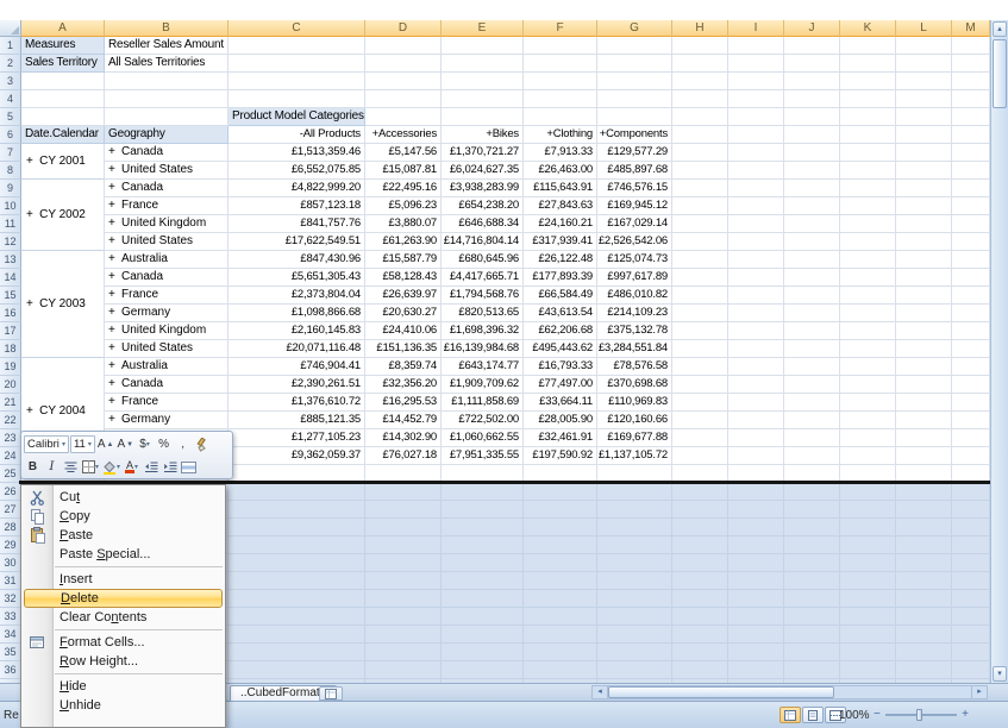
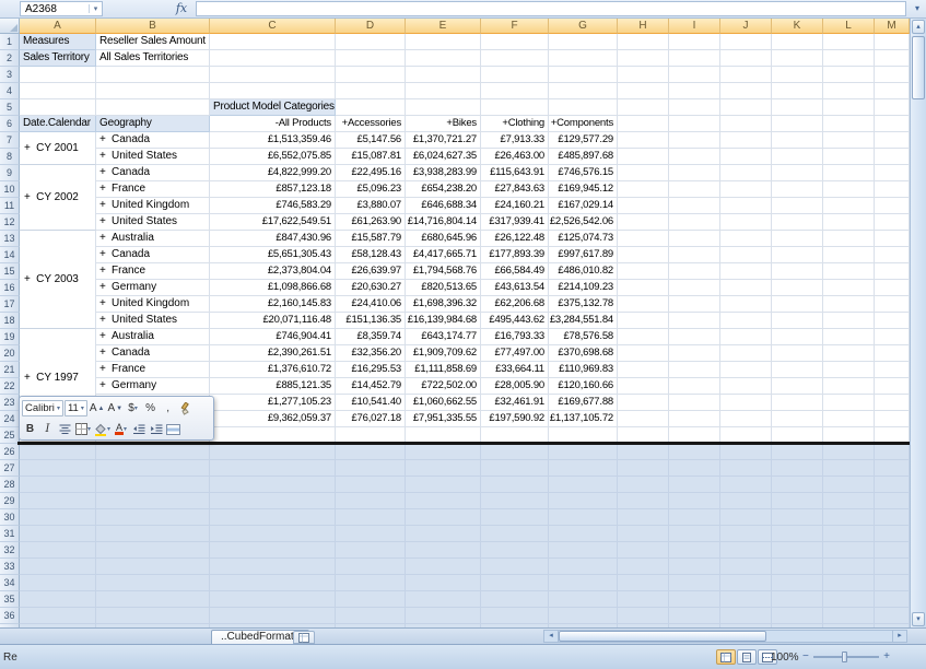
+ A2368
+ fx
+ ▾
  A
  B
  C
  D
  E
  F
  G
  H
  I
  J
  K
  L
  M
  1
  2
  3
  4
  5
  6
  7
  8
  9
  10
  11
  12
  13
  14
  15
  16
  17
  18
  19
  20
  21
  22
  23
  24
  25
  26
  27
  28
  29
  30
  31
  32
  33
  34
  35
  36
  Measures
  Reseller Sales Amount
  Sales Territory
  All Sales Territories
  Product Model Categories
  Date.Calendar
  Geography
  -All Products
  +Accessories
  +Bikes
  +Clothing
  +Components
  + Canada
  £1,513,359.46
  £5,147.56
  £1,370,721.27
  £7,913.33
  £129,577.29
  + United States
  £6,552,075.85
  £15,087.81
  £6,024,627.35
  £26,463.00
  £485,897.68
  + Canada
  £4,822,999.20
  £22,495.16
  £3,938,283.99
  £115,643.91
  £746,576.15
  + France
  £857,123.18
  £5,096.23
  £654,238.20
  £27,843.63
  £169,945.12
  + United Kingdom
- £841,757.76
+ £746,583.29
  £3,880.07
  £646,688.34
  £24,160.21
  £167,029.14
  + United States
  £17,622,549.51
  £61,263.90
  £14,716,804.14
  £317,939.41
  £2,526,542.06
  + Australia
  £847,430.96
  £15,587.79
  £680,645.96
  £26,122.48
  £125,074.73
  + Canada
  £5,651,305.43
  £58,128.43
  £4,417,665.71
  £177,893.39
  £997,617.89
  + France
  £2,373,804.04
  £26,639.97
  £1,794,568.76
  £66,584.49
  £486,010.82
  + Germany
  £1,098,866.68
  £20,630.27
  £820,513.65
  £43,613.54
  £214,109.23
  + United Kingdom
  £2,160,145.83
  £24,410.06
  £1,698,396.32
  £62,206.68
  £375,132.78
  + United States
  £20,071,116.48
  £151,136.35
  £16,139,984.68
  £495,443.62
  £3,284,551.84
  + Australia
  £746,904.41
  £8,359.74
  £643,174.77
  £16,793.33
  £78,576.58
  + Canada
  £2,390,261.51
  £32,356.20
  £1,909,709.62
  £77,497.00
  £370,698.68
  + France
  £1,376,610.72
  £16,295.53
  £1,111,858.69
  £33,664.11
  £110,969.83
  + Germany
  £885,121.35
  £14,452.79
  £722,502.00
  £28,005.90
  £120,160.66
  £1,277,105.23
- £14,302.90
+ £10,541.40
  £1,060,662.55
  £32,461.91
  £169,677.88
  £9,362,059.37
  £76,027.18
  £7,951,335.55
  £197,590.92
  £1,137,105.72
  +
  CY 2001
  +
  CY 2002
  +
  CY 2003
  +
- CY 2004
+ CY 1997
  ..CubedForma
  Re
  100%
  −
  +
  Calibri
  11
  A
  A
  $
  %
  ,
  B
  I
  A
- Cut
- Copy
- Paste
- Paste Special...
- Insert
- Delete
- Clear Contents
- Format Cells...
- Row Height...
- Hide
- Unhide
